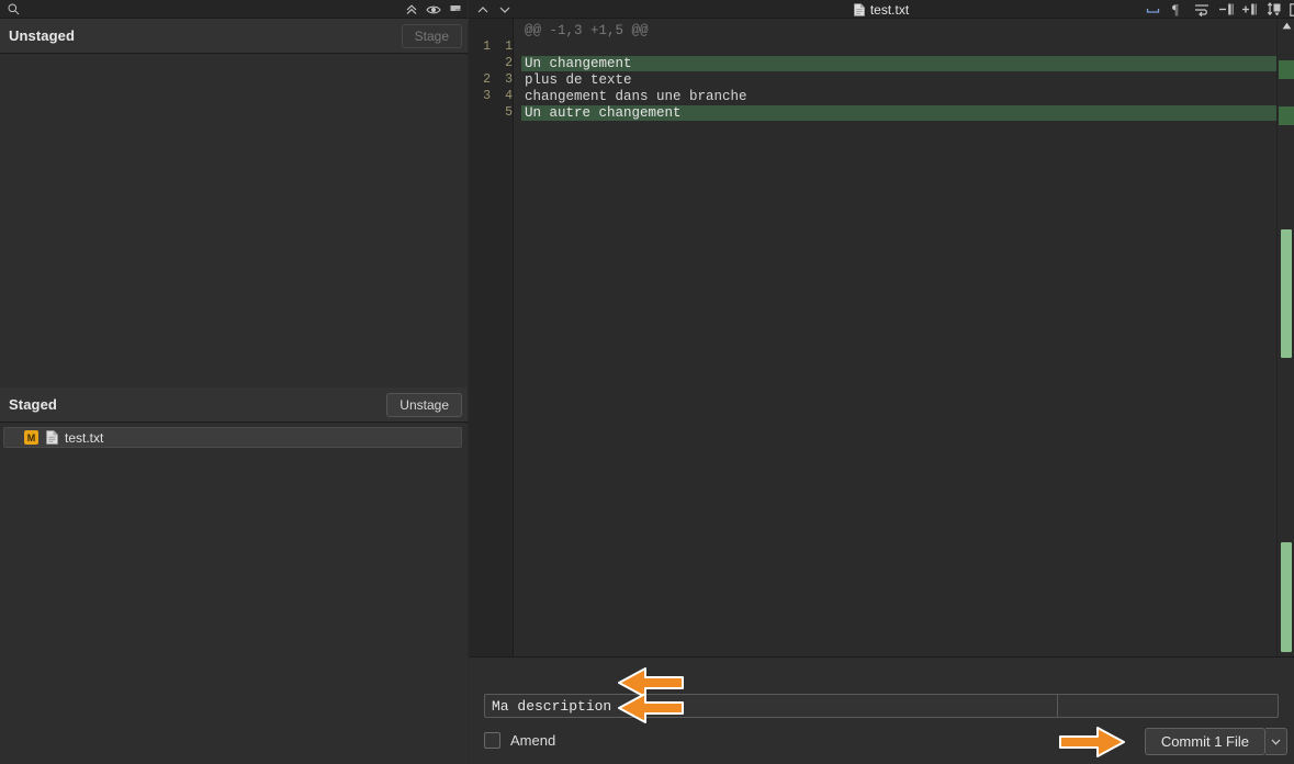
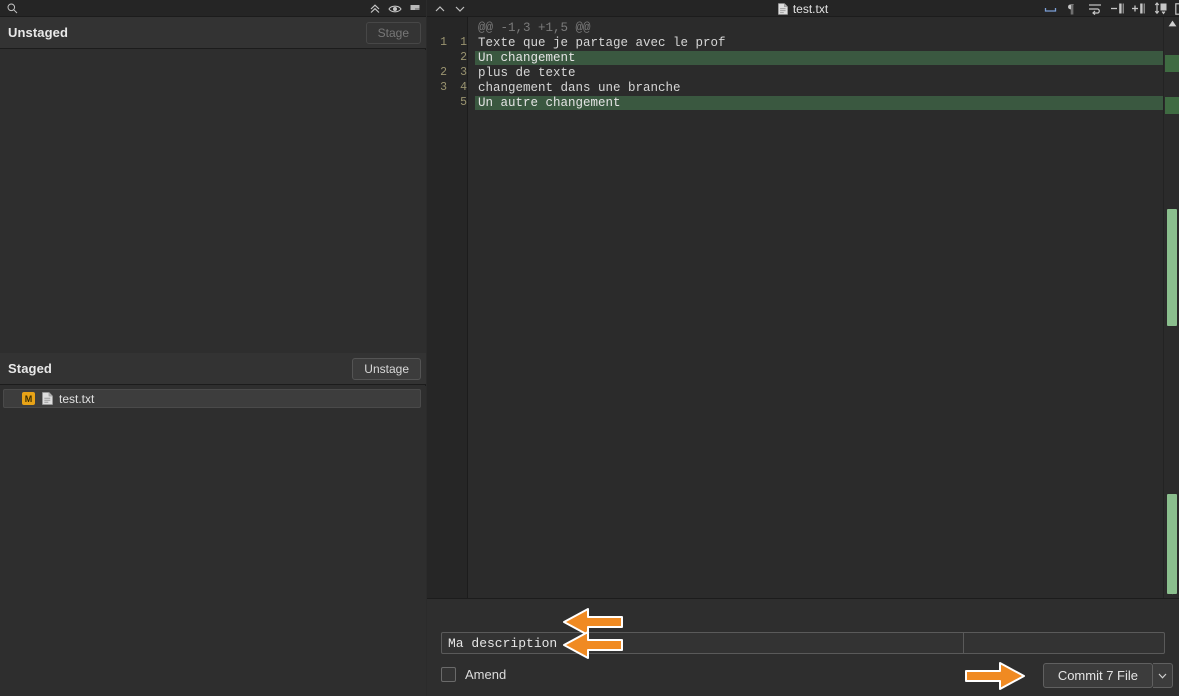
  Unstaged
  Stage
  Staged
  Unstage
  M
  test.txt
  test.txt
  ¶
  @@ -1,3 +1,5 @@
  1
  1
+ Texte que je partage avec le prof
  2
  Un changement
  2
  3
  plus de texte
  3
  4
  changement dans une branche
  5
  Un autre changement
  Ma description
  Amend
- Commit 1 File
+ Commit 7 File
